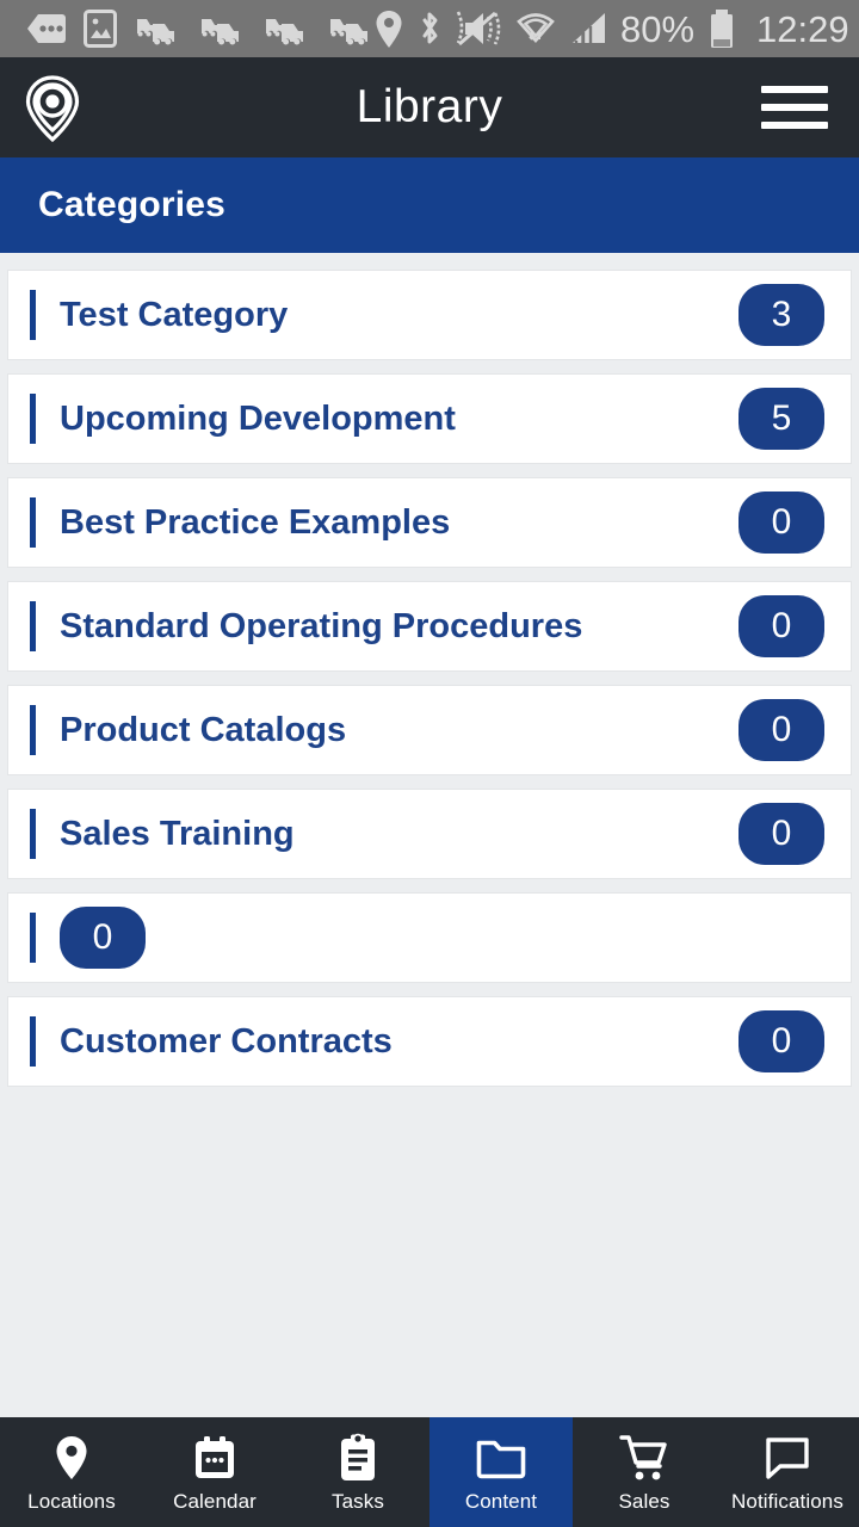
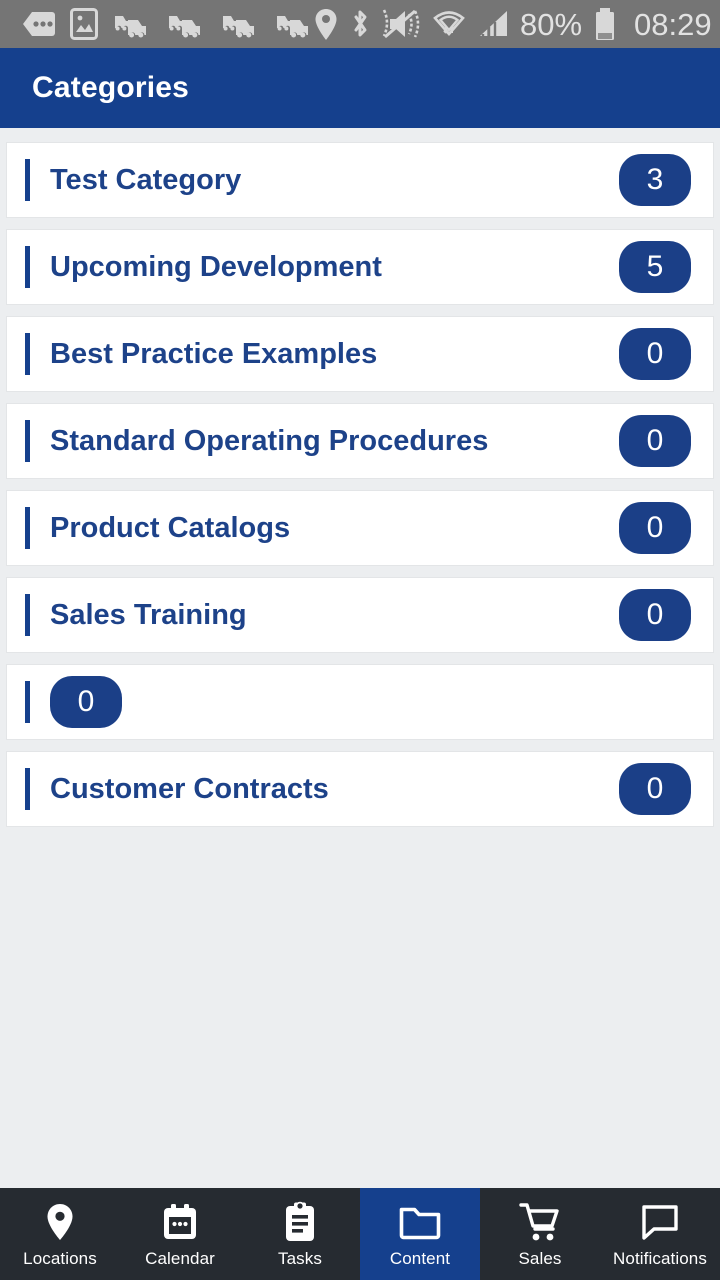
  80%
- 12:29
+ 08:29
- Library
  Categories
  Test Category
  3
  Upcoming Development
  5
  Best Practice Examples
  0
  Standard Operating Procedures
  0
  Product Catalogs
  0
  Sales Training
  0
  0
  Customer Contracts
  0
  Locations
  Calendar
  Tasks
  Content
  Sales
  Notifications
